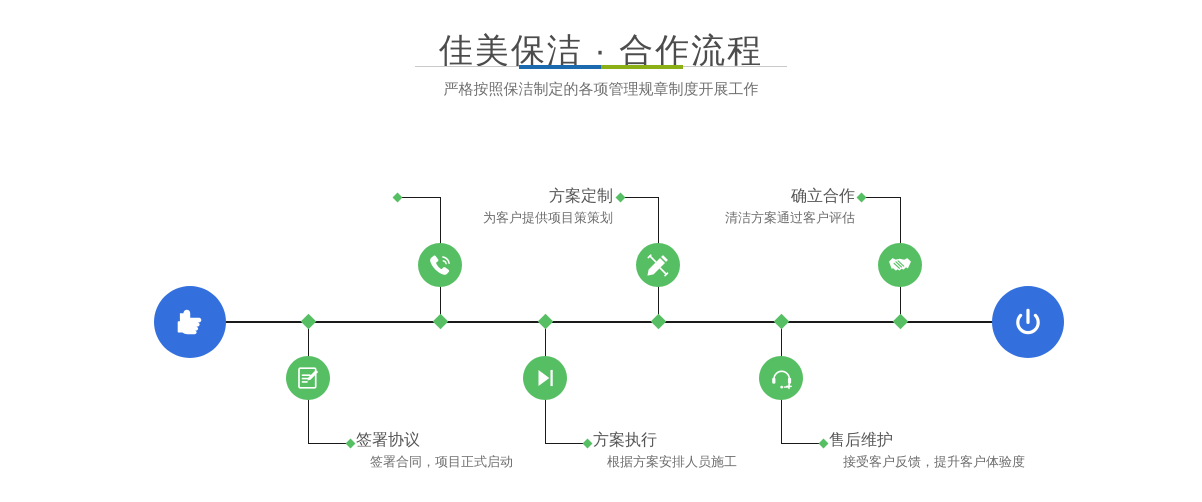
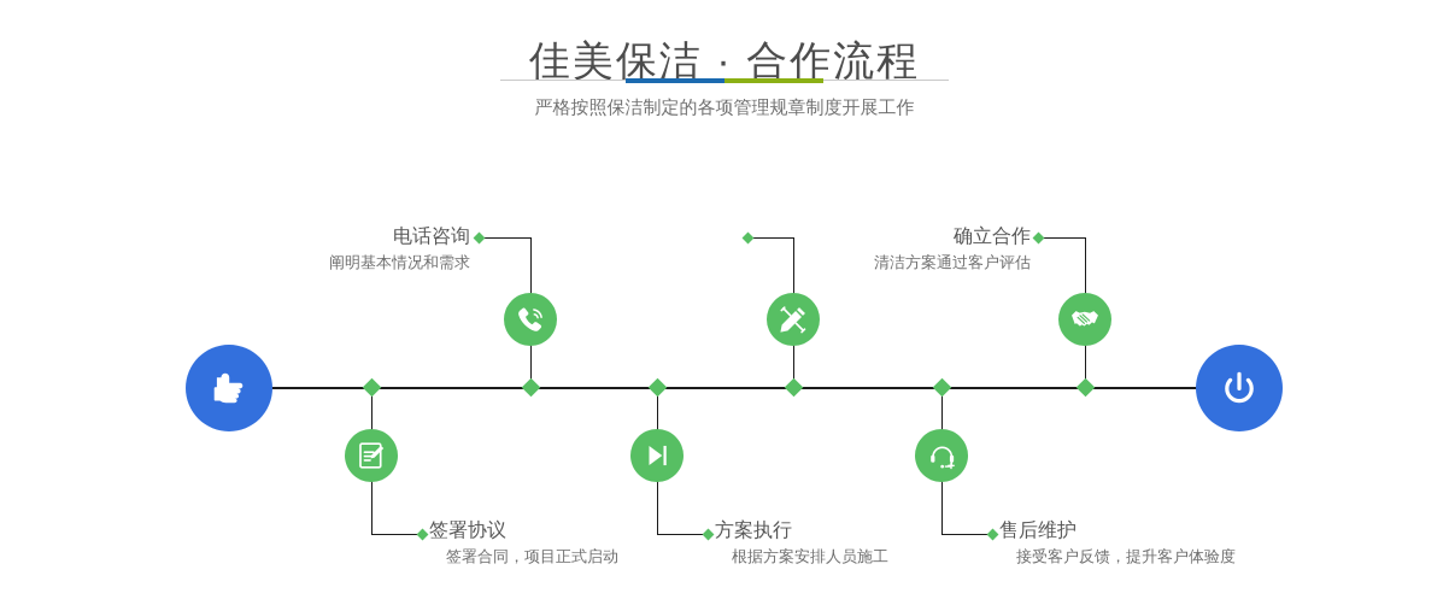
  佳美保洁 · 合作流程
  严格按照保洁制定的各项管理规章制度开展工作
+ 电话咨询
+ 阐明基本情况和需求
  签署协议
  签署合同，项目正式启动
- 方案定制
- 为客户提供项目策策划
  方案执行
  根据方案安排人员施工
  确立合作
  清洁方案通过客户评估
  售后维护
  接受客户反馈，提升客户体验度
